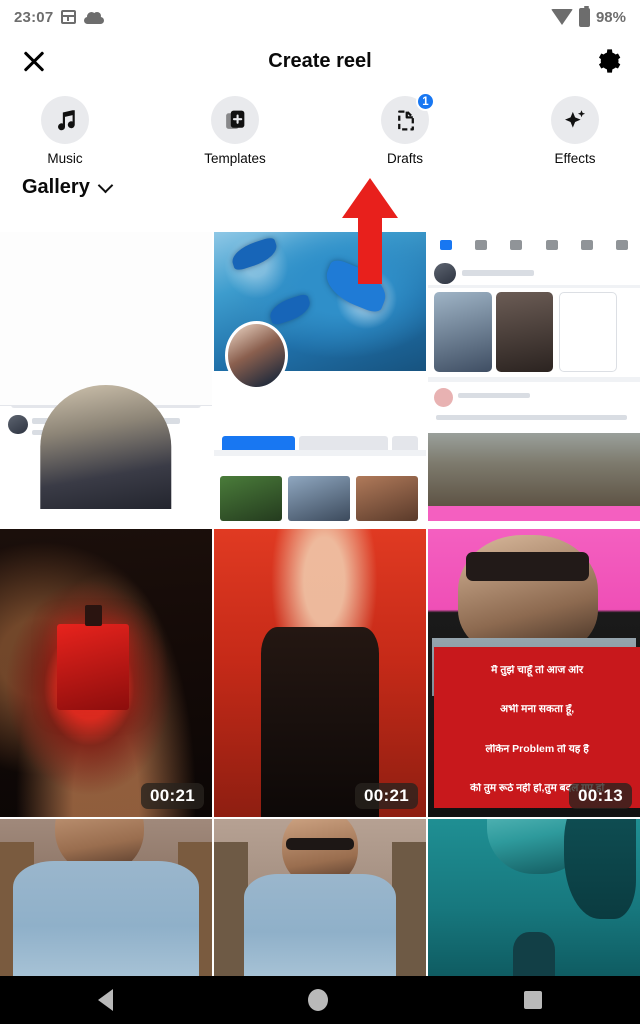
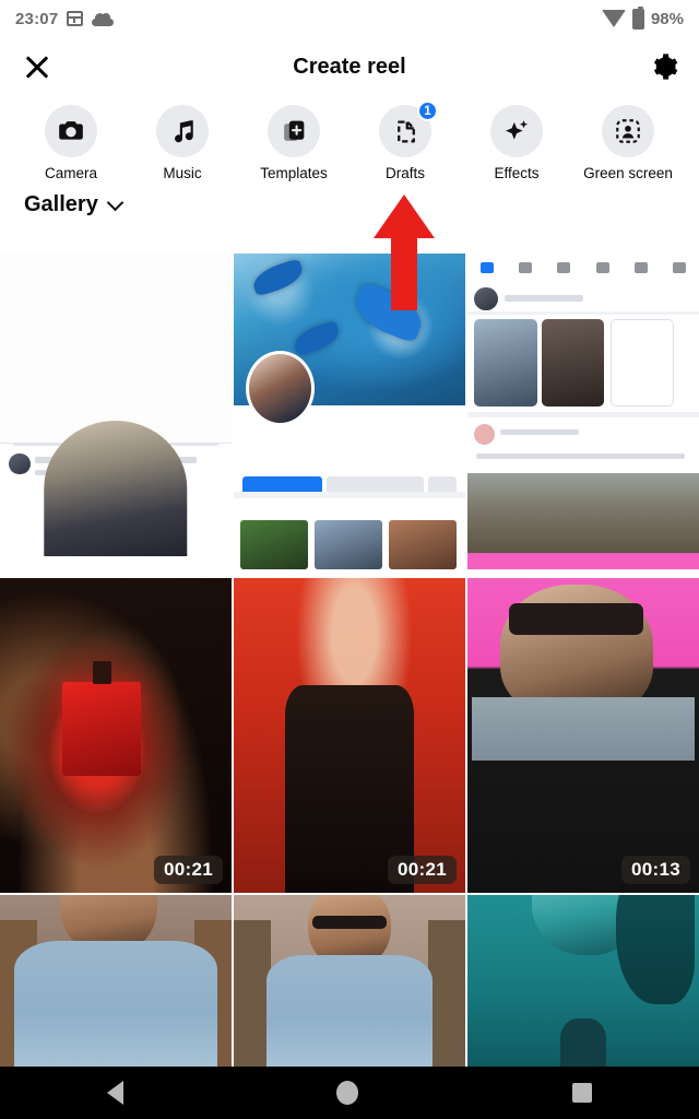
  23:07
  98%
  Create reel
+ Camera
  Music
  Templates
  1
  Drafts
  Effects
+ Green screen
  Gallery
  00:21
  00:21
- मै तुझे चाहूँ तो आज ओर
- अभी मना सकता हूँ,
- लेकिन Problem तो यह है
- की तुम रूठे नहीं हो,तुम बदल गए हो
  00:13
